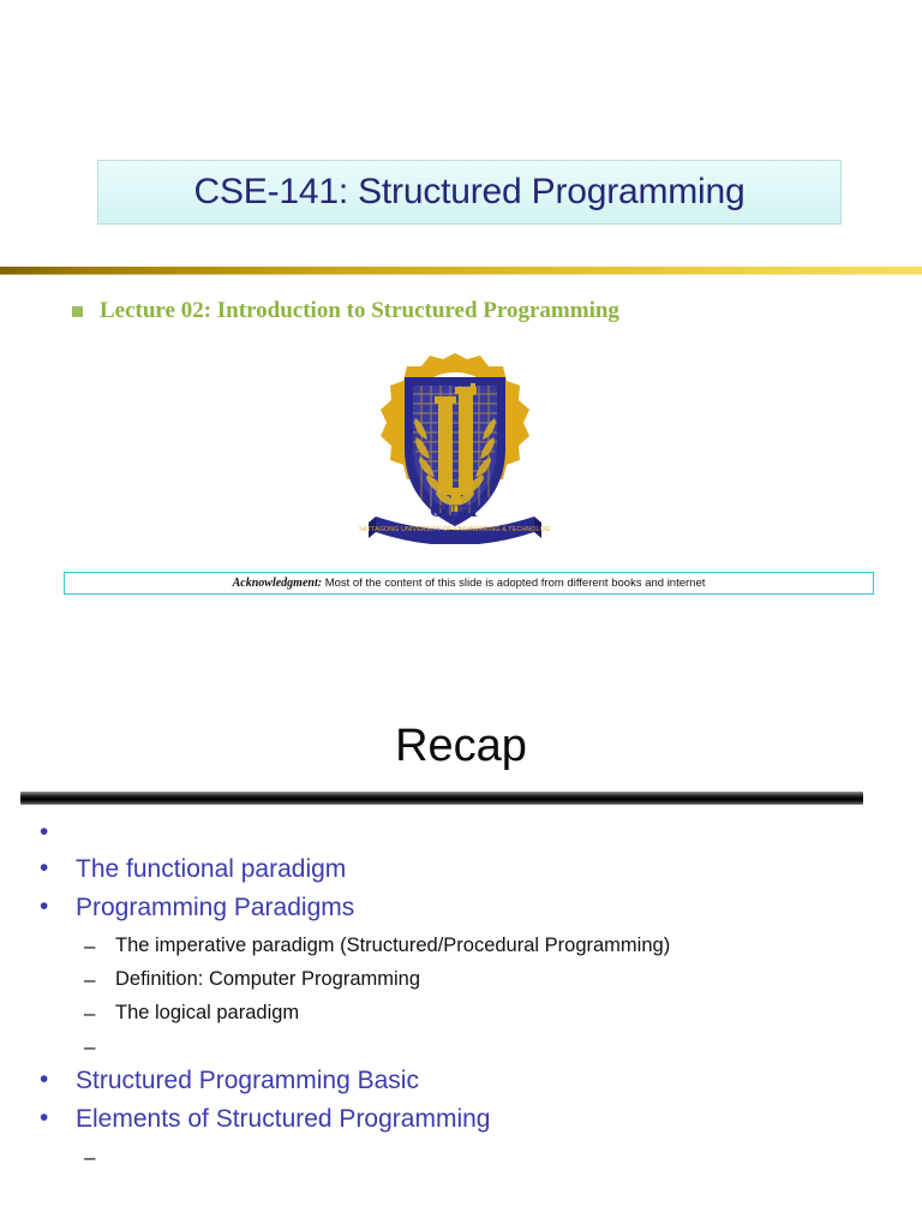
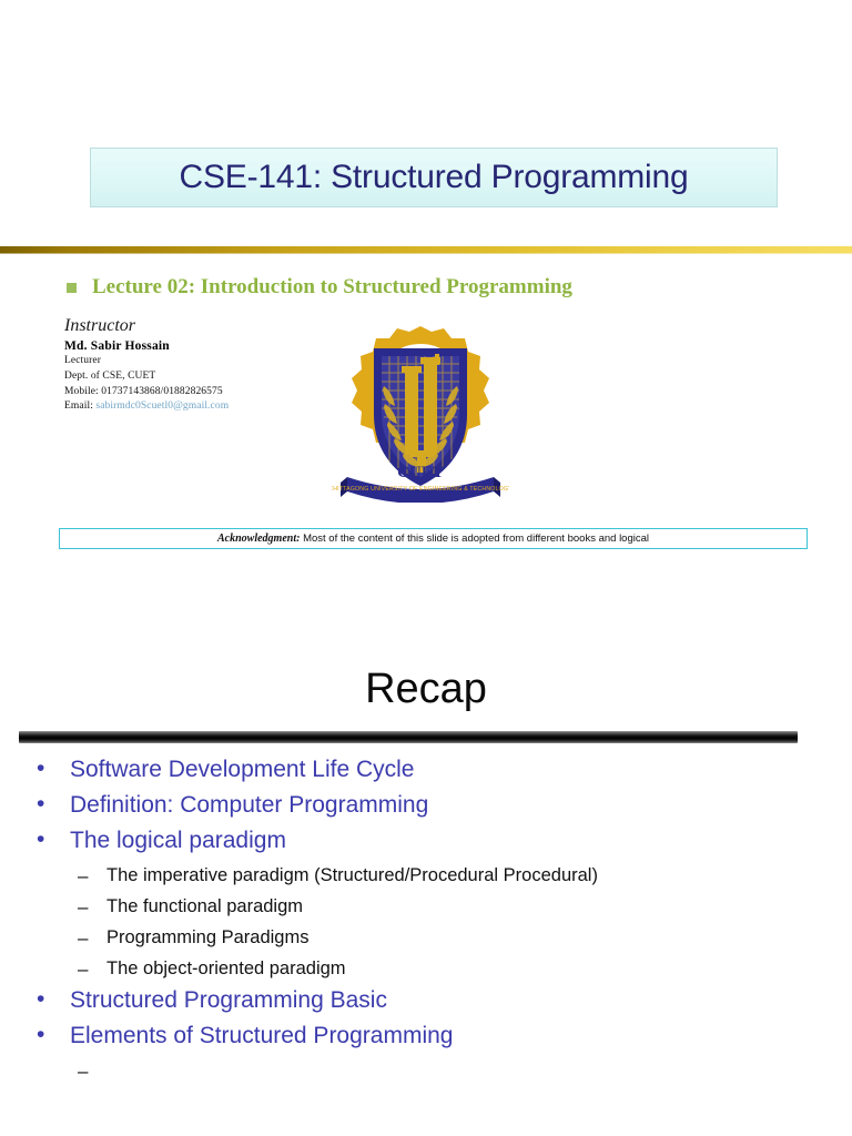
  CSE-141: Structured Programming
  Lecture 02: Introduction to Structured Programming
+ Instructor
+ Md. Sabir Hossain
+ Lecturer
+ Dept. of CSE, CUET
+ Mobile: 01737143868/01882826575
+ Email: sabirmdc0Scuetl0@gmail.com
  CUET
- Acknowledgment: Most of the content of this slide is adopted from different books and internet
+ Acknowledgment: Most of the content of this slide is adopted from different books and logical
  Recap
  •
+ Software Development Life Cycle
  •
- The functional paradigm
+ Definition: Computer Programming
  •
- Programming Paradigms
+ The logical paradigm
  –
- The imperative paradigm (Structured/Procedural Programming)
+ The imperative paradigm (Structured/Procedural Procedural)
  –
- Definition: Computer Programming
+ The functional paradigm
  –
- The logical paradigm
+ Programming Paradigms
  –
+ The object-oriented paradigm
  •
  Structured Programming Basic
  •
  Elements of Structured Programming
  –
